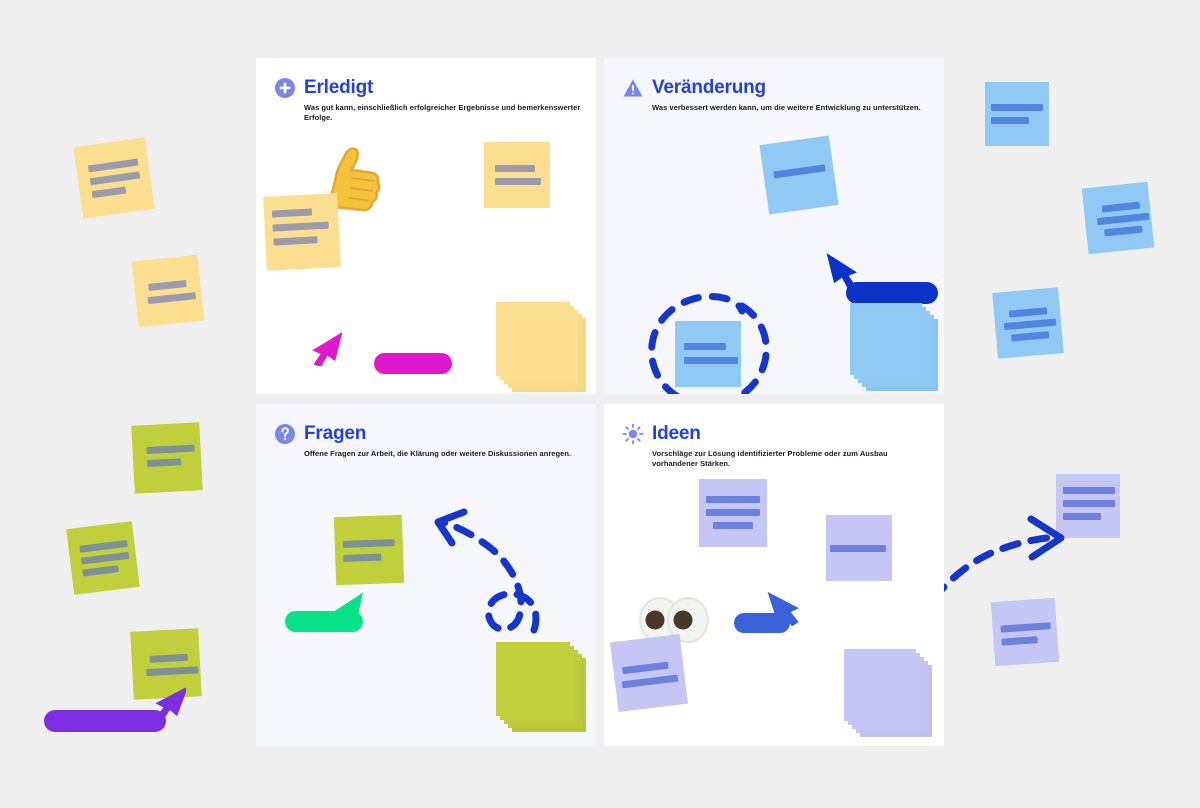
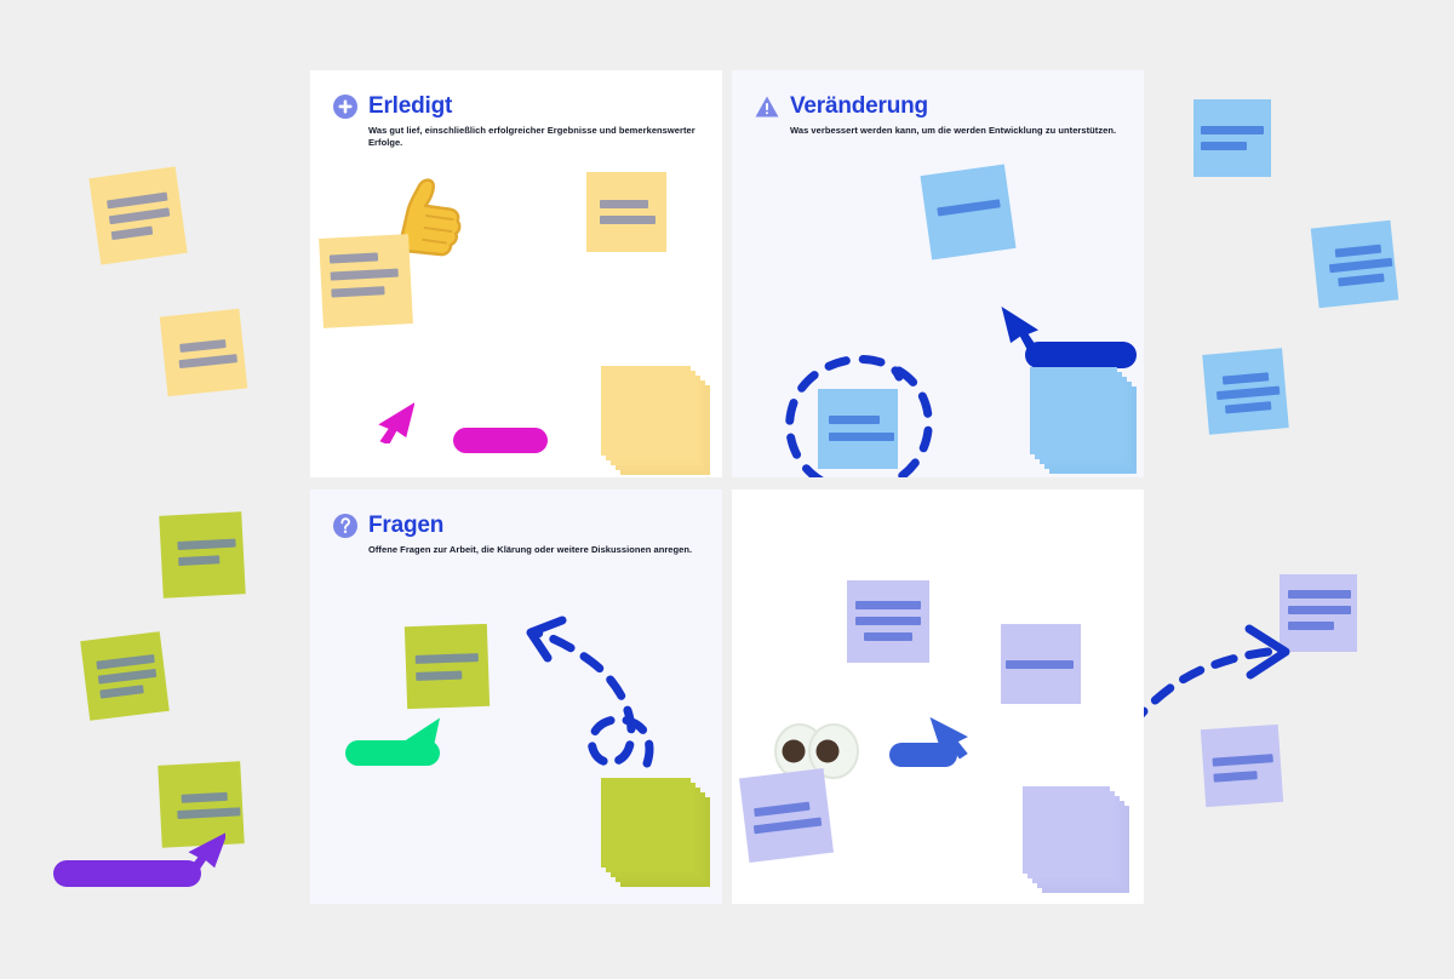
  Erledigt
- Was gut kann, einschließlich erfolgreicher Ergebnisse und bemerkenswerter Erfolge.
+ Was gut lief, einschließlich erfolgreicher Ergebnisse und bemerkenswerter Erfolge.
  Veränderung
- Was verbessert werden kann, um die weitere Entwicklung zu unterstützen.
+ Was verbessert werden kann, um die werden Entwicklung zu unterstützen.
  Fragen
  Offene Fragen zur Arbeit, die Klärung oder weitere Diskussionen anregen.
- Ideen
- Vorschläge zur Lösung identifizierter Probleme oder zum Ausbau vorhandener Stärken.
